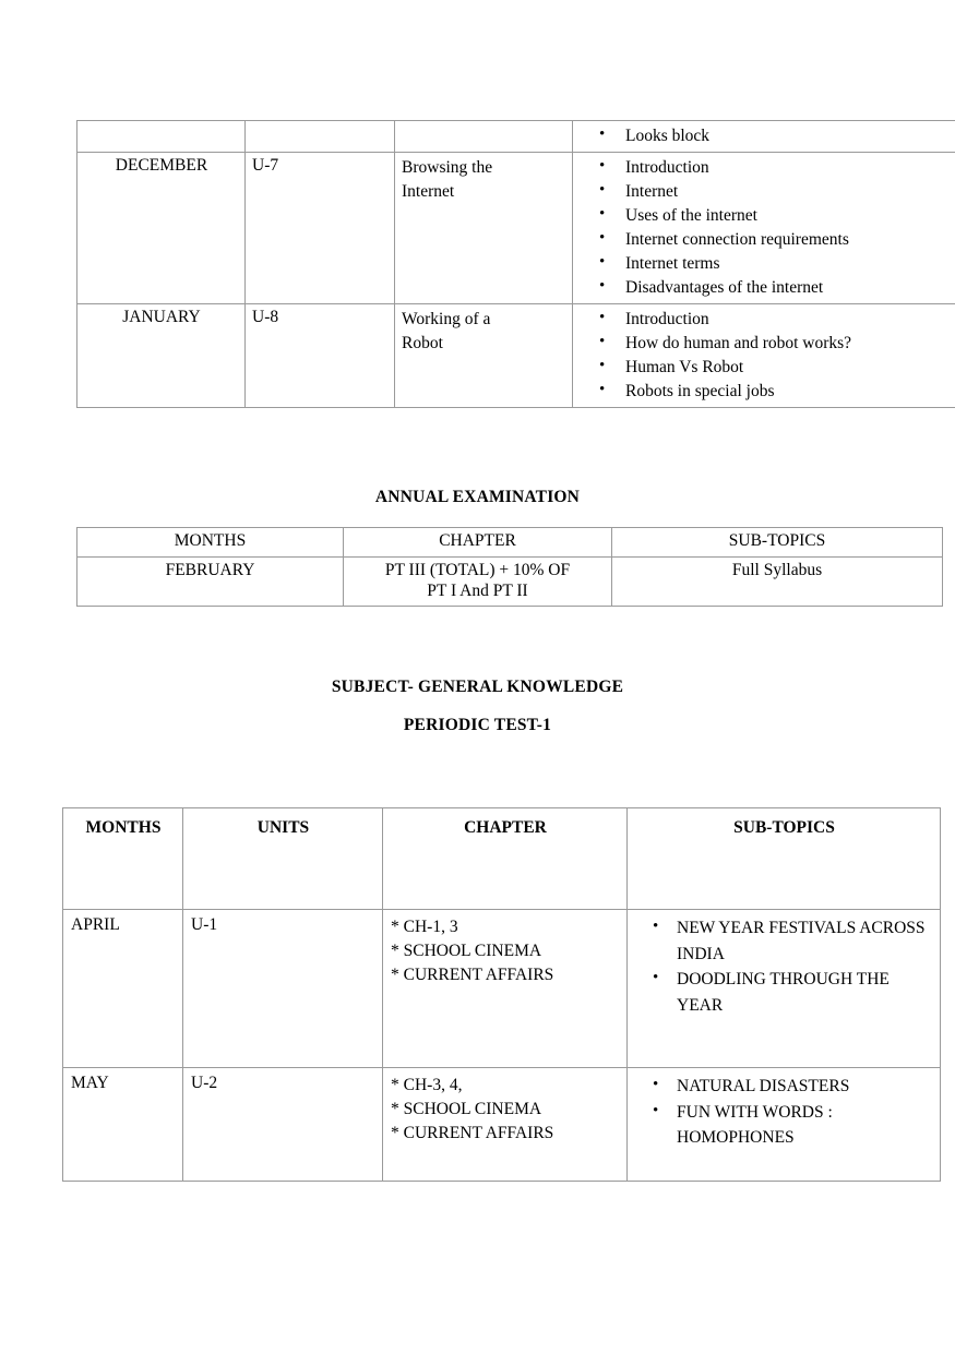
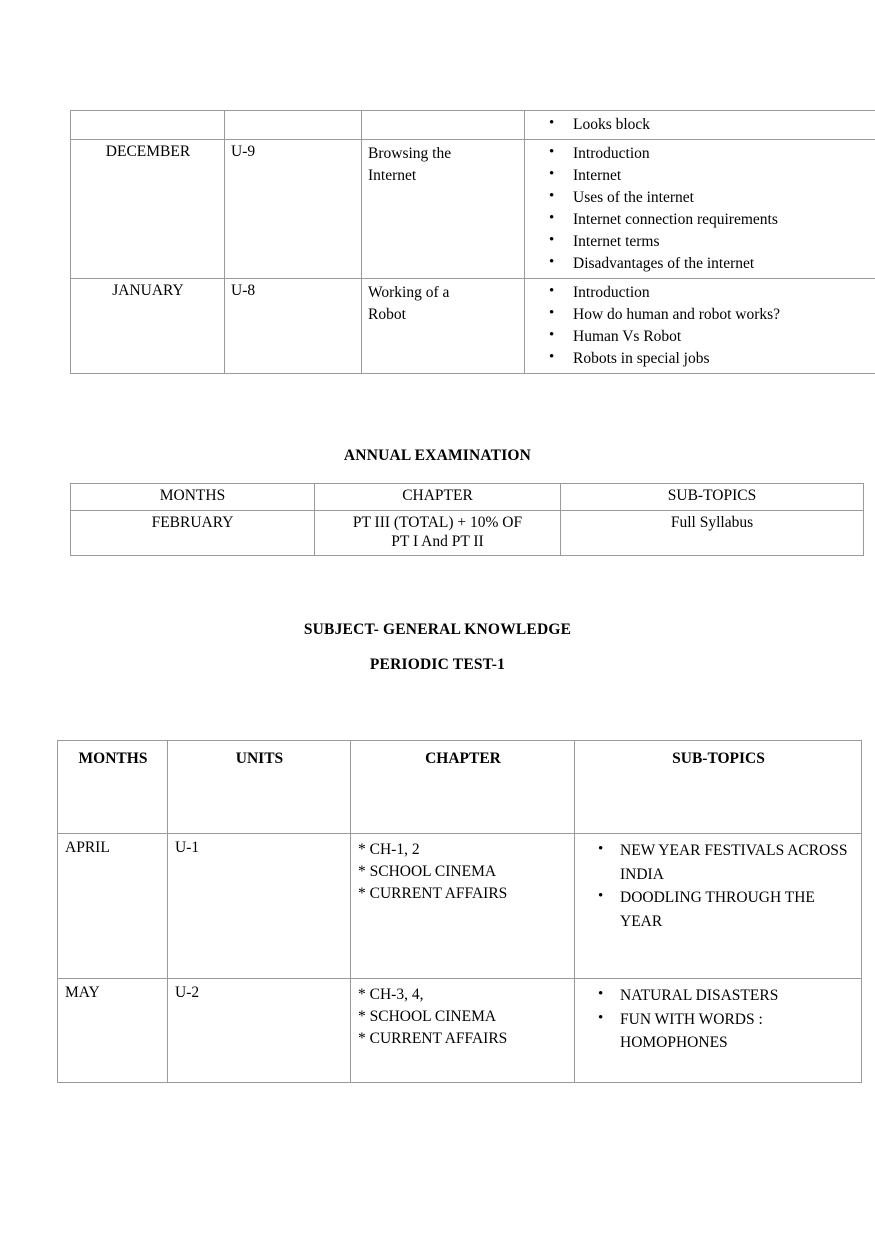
  			Looks block
- DECEMBER	U-7	Browsing the Internet	Introduction Internet Uses of the internet Internet connection requirements Internet terms Disadvantages of the internet
+ DECEMBER	U-9	Browsing the Internet	Introduction Internet Uses of the internet Internet connection requirements Internet terms Disadvantages of the internet
  JANUARY	U-8	Working of a Robot	Introduction How do human and robot works? Human Vs Robot Robots in special jobs
  ANNUAL EXAMINATION
  MONTHS	CHAPTER	SUB-TOPICS
  FEBRUARY	PT III (TOTAL) + 10% OF PT I And PT II	Full Syllabus
  SUBJECT- GENERAL KNOWLEDGE
  PERIODIC TEST-1
  MONTHS	UNITS	CHAPTER	SUB-TOPICS
- APRIL	U-1	* CH-1, 3 * SCHOOL CINEMA * CURRENT AFFAIRS	NEW YEAR FESTIVALS ACROSS INDIA DOODLING THROUGH THE YEAR
+ APRIL	U-1	* CH-1, 2 * SCHOOL CINEMA * CURRENT AFFAIRS	NEW YEAR FESTIVALS ACROSS INDIA DOODLING THROUGH THE YEAR
  MAY	U-2	* CH-3, 4, * SCHOOL CINEMA * CURRENT AFFAIRS	NATURAL DISASTERS FUN WITH WORDS : HOMOPHONES
